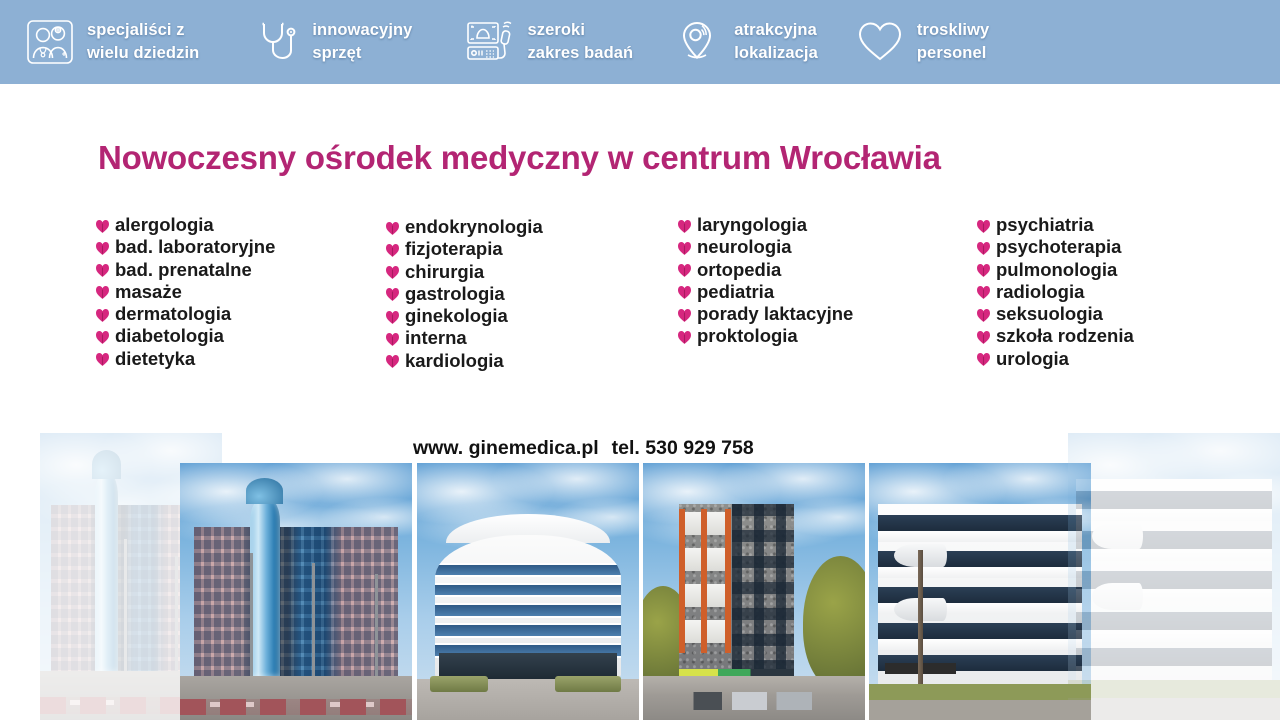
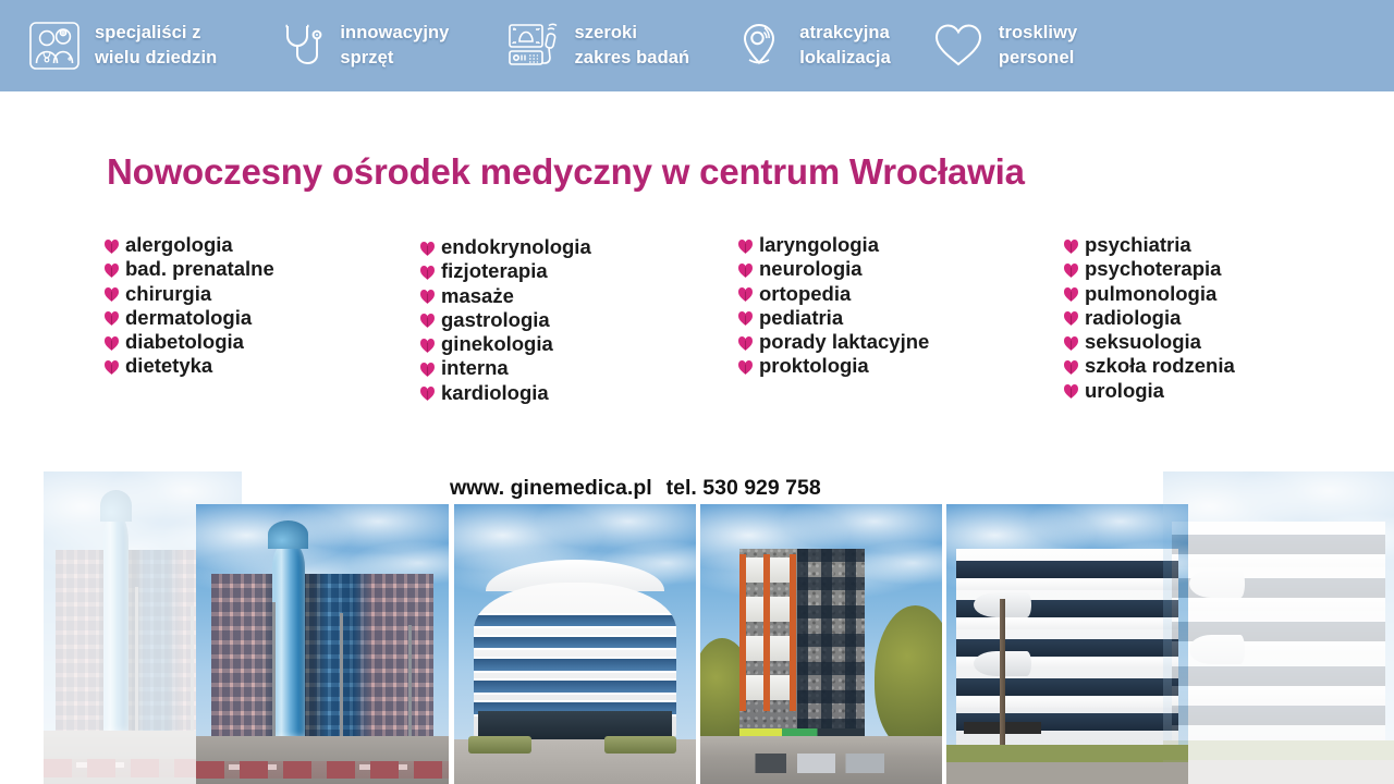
  specjaliści z
  wielu dziedzin
  innowacyjny
  sprzęt
  szeroki
  zakres badań
  atrakcyjna
  lokalizacja
  troskliwy
  personel
  Nowoczesny ośrodek medyczny w centrum Wrocławia
  alergologia
- bad. laboratoryjne
  bad. prenatalne
- masaże
+ chirurgia
  dermatologia
  diabetologia
  dietetyka
  endokrynologia
  fizjoterapia
- chirurgia
+ masaże
  gastrologia
  ginekologia
  interna
  kardiologia
  laryngologia
  neurologia
  ortopedia
  pediatria
  porady laktacyjne
  proktologia
  psychiatria
  psychoterapia
  pulmonologia
  radiologia
  seksuologia
  szkoła rodzenia
  urologia
  www. ginemedica.pl
  tel. 530 929 758
